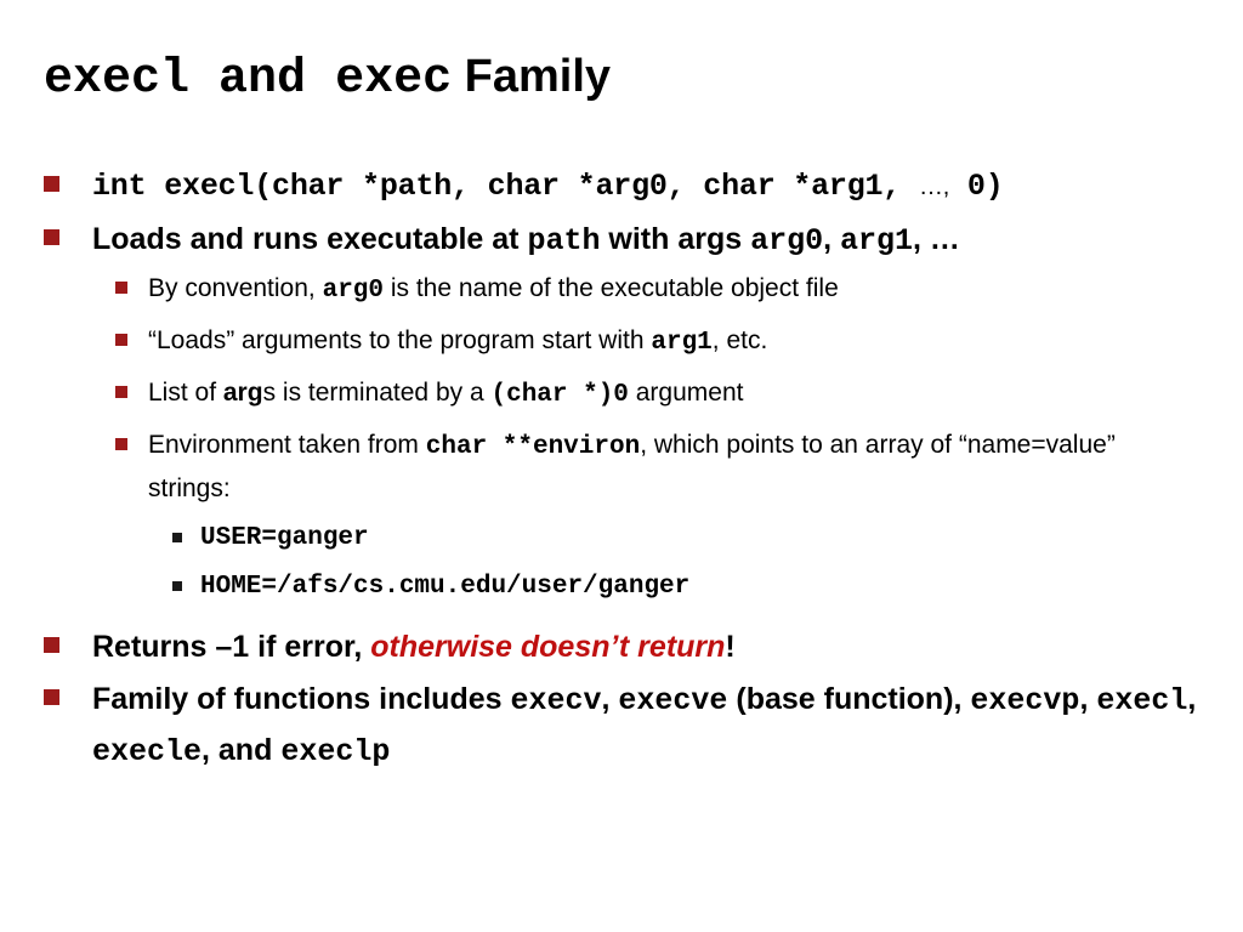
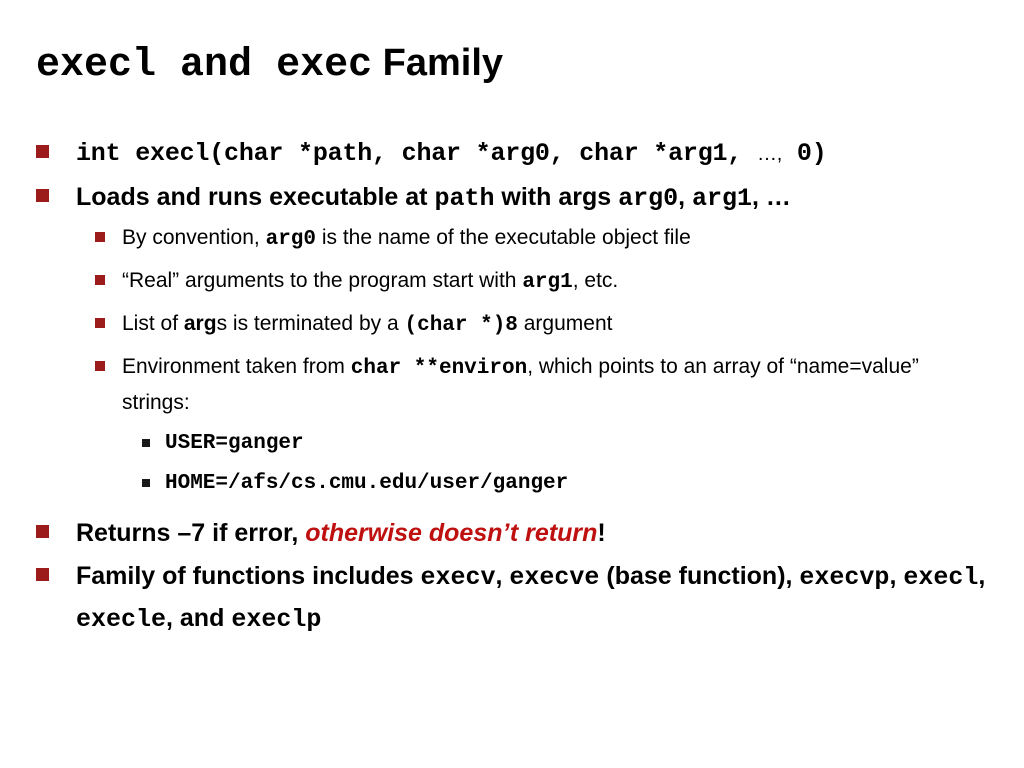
  execl and exec Family
  int execl(char *path, char *arg0, char *arg1, …, 0)
  Loads and runs executable at path with args arg0, arg1, …
  By convention, arg0 is the name of the executable object file
- “Loads” arguments to the program start with arg1, etc.
+ “Real” arguments to the program start with arg1, etc.
- List of args is terminated by a (char *)0 argument
+ List of args is terminated by a (char *)8 argument
  Environment taken from char **environ, which points to an array of “name=value” strings:
  USER=ganger
  HOME=/afs/cs.cmu.edu/user/ganger
- Returns –1 if error, otherwise doesn’t return!
+ Returns –7 if error, otherwise doesn’t return!
  Family of functions includes execv, execve (base function), execvp, execl, execle, and execlp
